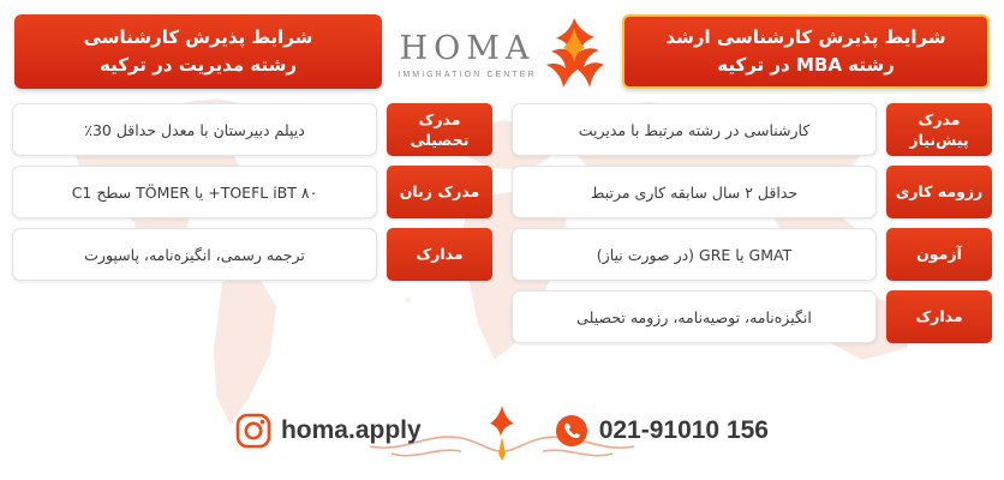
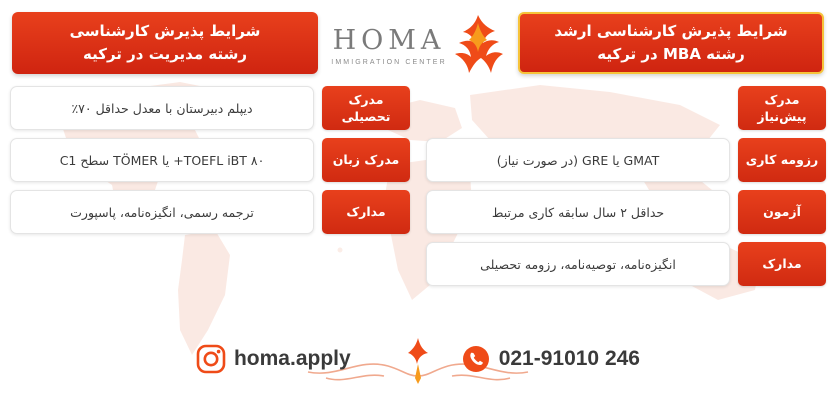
  شرایط پذیرش کارشناسی ارشد
  رشته MBA در ترکیه
  HOMA
  شرایط پذیرش کارشناسی
  رشته مدیریت در ترکیه
  مدرک
  پیش‌نیاز
- کارشناسی در رشته مرتبط با مدیریت
  رزومه کاری
- حداقل ۲ سال سابقه کاری مرتبط
+ GMAT یا GRE (در صورت نیاز)
  آزمون
- GMAT یا GRE (در صورت نیاز)
+ حداقل ۲ سال سابقه کاری مرتبط
  مدارک
  انگیزه‌نامه، توصیه‌نامه، رزومه تحصیلی
  مدرک
  تحصیلی
- دیپلم دبیرستان با معدل حداقل 30٪
+ دیپلم دبیرستان با معدل حداقل ۷۰٪
  مدرک زبان
  TOEFL iBT ۸۰+ یا TÖMER سطح C1
  مدارک
  ترجمه رسمی، انگیزه‌نامه، پاسپورت
  homa.apply
- 021-91010 156
+ 021-91010 246
